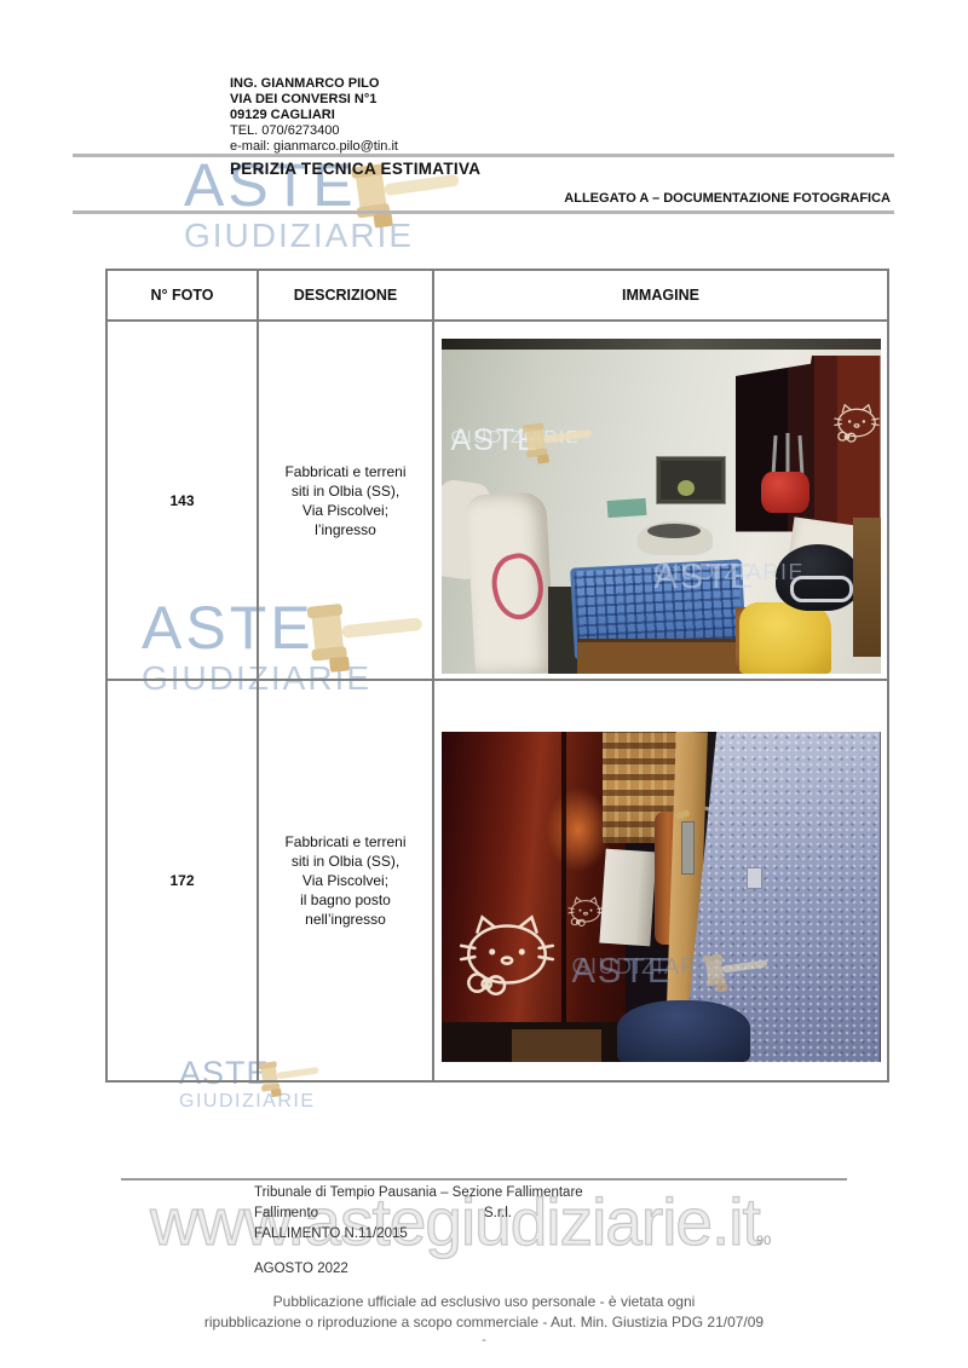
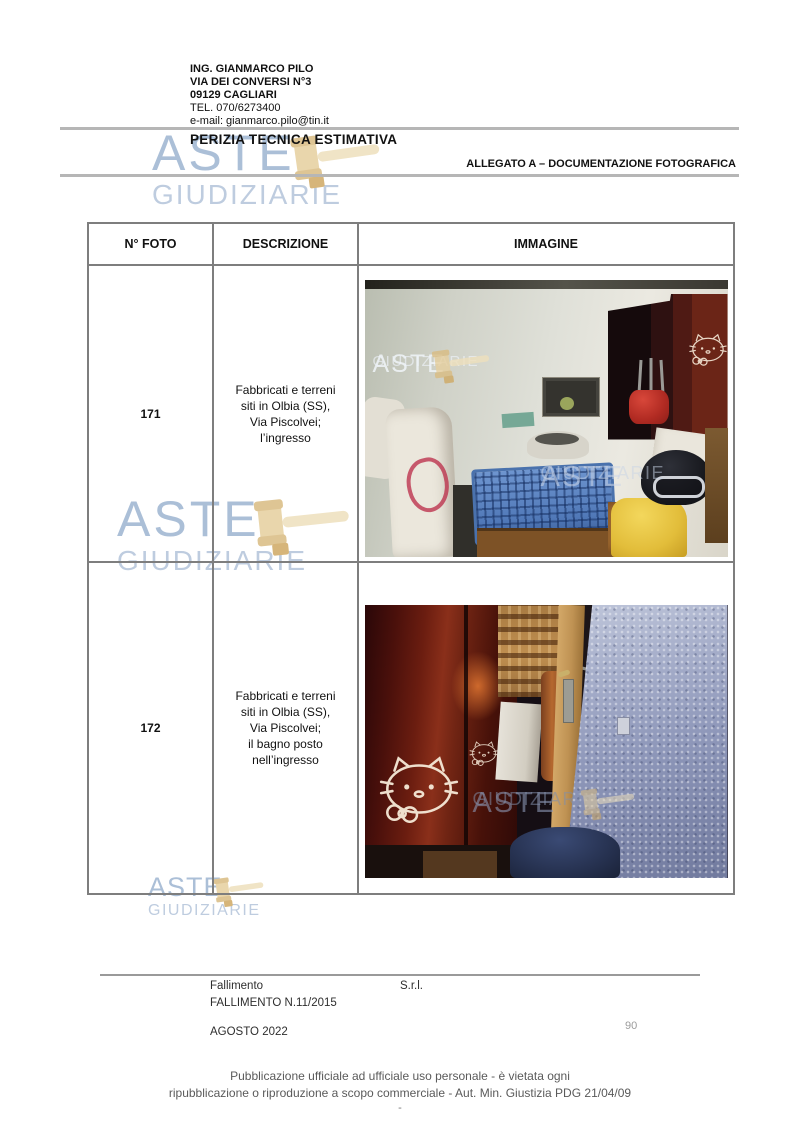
  ASTE
  GIUDIZIARIE
  ASTE
  GIUDIZIARIE
  ASTE
  GIUDIZIARIE
- www.astegiudiziarie.it
  ING. GIANMARCO PILO
- VIA DEI CONVERSI N°1
+ VIA DEI CONVERSI N°3
  09129 CAGLIARI
  TEL. 070/6273400
  e-mail: gianmarco.pilo@tin.it
  PERIZIA TECNICA ESTIMATIVA
  ALLEGATO A – DOCUMENTAZIONE FOTOGRAFICA
  N° FOTO
  DESCRIZIONE
  IMMAGINE
- 143
+ 171
  Fabbricati e terreni
  siti in Olbia (SS),
  Via Piscolvei;
  l’ingresso
  ASTE
  GIUDIZIARIE
  ASTE
  GIUDIZIARIE
  172
  Fabbricati e terreni
  siti in Olbia (SS),
  Via Piscolvei;
  il bagno posto
  nell’ingresso
  ASTE
  GIUDIZIARIE
- Tribunale di Tempio Pausania – Sezione Fallimentare
  Fallimento
  S.r.l.
  FALLIMENTO N.11/2015
  AGOSTO 2022
  90
- Pubblicazione ufficiale ad esclusivo uso personale - è vietata ogni
+ Pubblicazione ufficiale ad ufficiale uso personale - è vietata ogni
- ripubblicazione o riproduzione a scopo commerciale - Aut. Min. Giustizia PDG 21/07/09
+ ripubblicazione o riproduzione a scopo commerciale - Aut. Min. Giustizia PDG 21/04/09
  -
